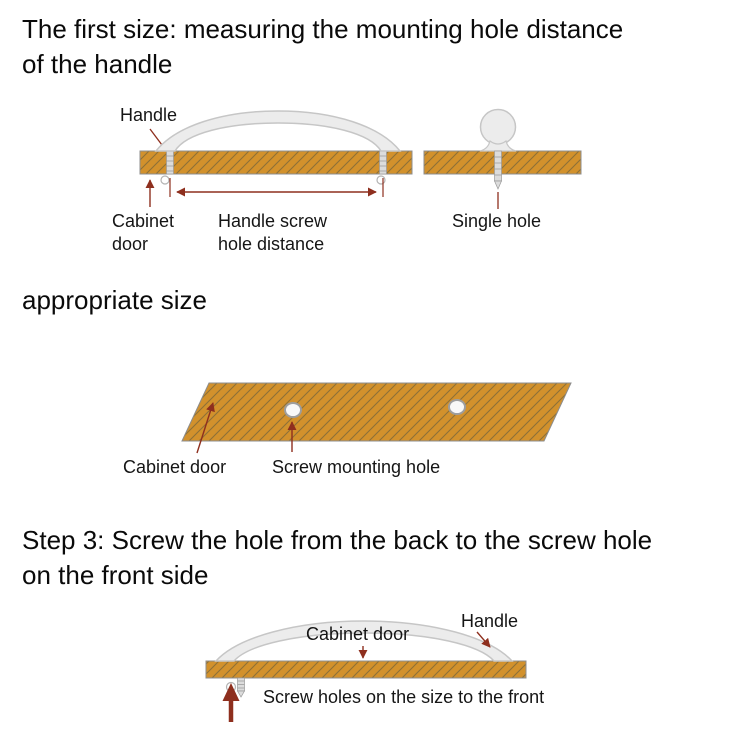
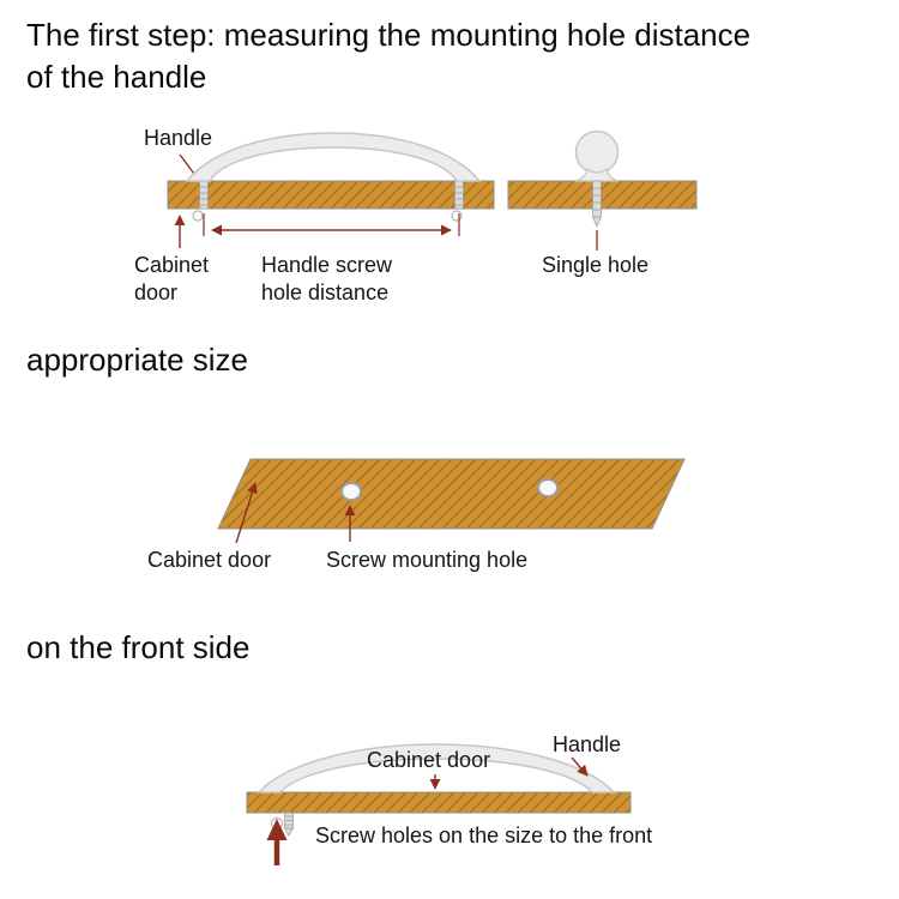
- The first size: measuring the mounting hole distance
+ The first step: measuring the mounting hole distance
  of the handle
  Handle
  Cabinet door
  Handle screw hole distance
  Single hole
  appropriate size
  Cabinet door
  Screw mounting hole
- Step 3: Screw the hole from the back to the screw hole
  on the front side
  Cabinet door
  Handle
  Screw holes on the size to the front
